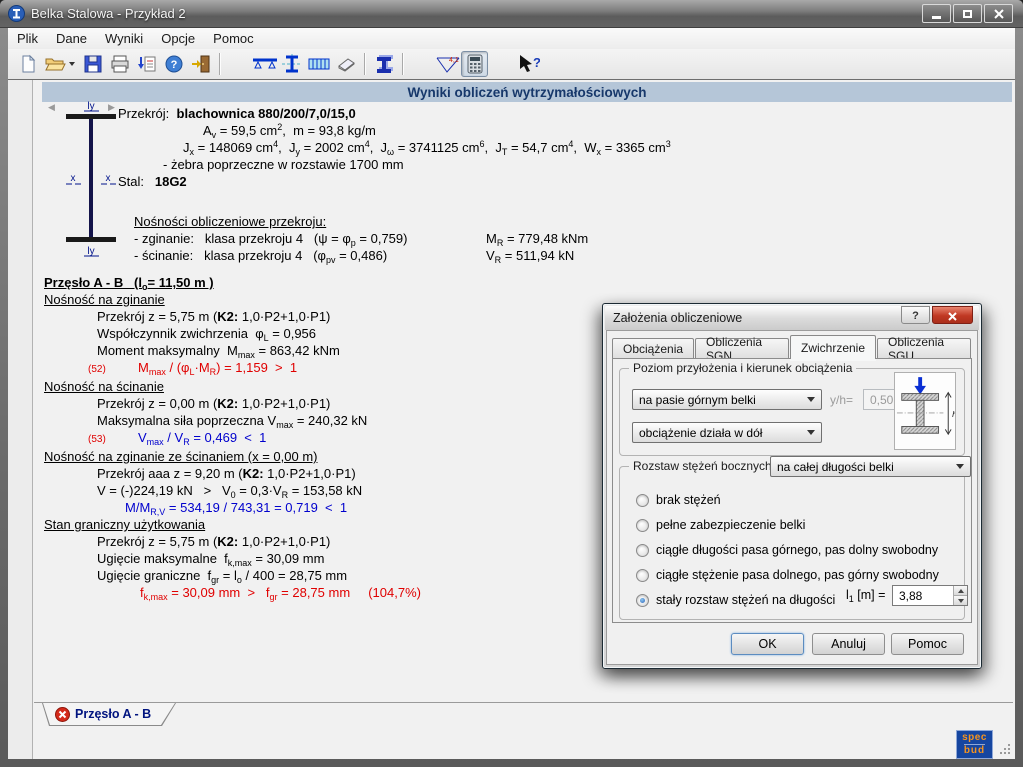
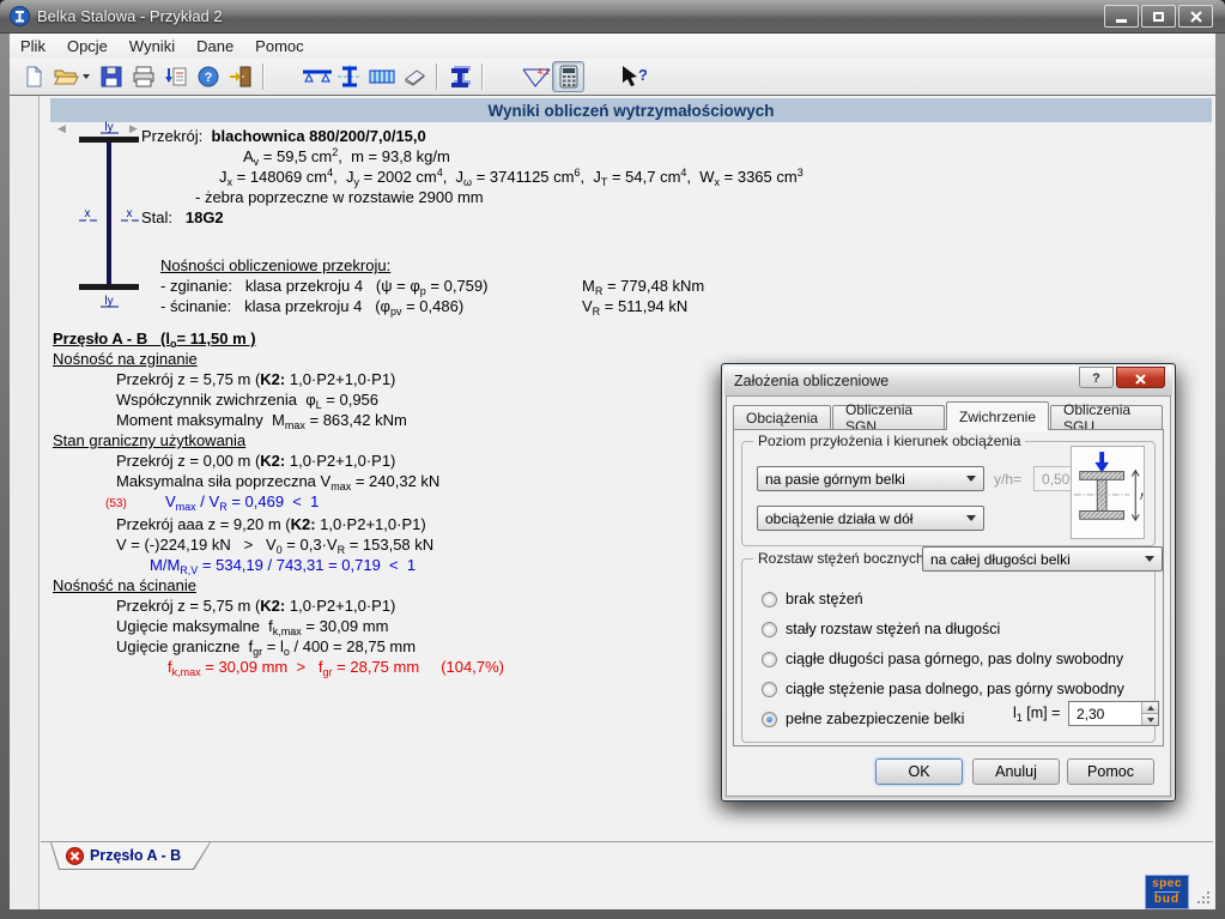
  Belka Stalowa - Przykład 2
  Plik
- Dane
+ Opcje
  Wyniki
- Opcje
+ Dane
  Pomoc
  ?
  ?
  Wyniki obliczeń wytrzymałościowych
  ◀
  ▶
  ly
  x
  x
  ly
  Przekrój: blachownica 880/200/7,0/15,0
  Av = 59,5 cm2, m = 93,8 kg/m
  Jx = 148069 cm4, Jy = 2002 cm4, Jω = 3741125 cm6, JT = 54,7 cm4, Wx = 3365 cm3
- - żebra poprzeczne w rozstawie 1700 mm
+ - żebra poprzeczne w rozstawie 2900 mm
  Stal: 18G2
  Nośności obliczeniowe przekroju:
  - zginanie: klasa przekroju 4 (ψ = φp = 0,759)
  MR = 779,48 kNm
  - ścinanie: klasa przekroju 4 (φpv = 0,486)
  VR = 511,94 kN
  Przęsło A - B (lo= 11,50 m )
  Nośność na zginanie
  Przekrój z = 5,75 m (K2: 1,0·P2+1,0·P1)
  Współczynnik zwichrzenia φL = 0,956
  Moment maksymalny Mmax = 863,42 kNm
- (52) Mmax / (φL·MR) = 1,159 > 1
- Nośność na ścinanie
+ Stan graniczny użytkowania
  Przekrój z = 0,00 m (K2: 1,0·P2+1,0·P1)
  Maksymalna siła poprzeczna Vmax = 240,32 kN
  (53) Vmax / VR = 0,469 < 1
- Nośność na zginanie ze ścinaniem (x = 0,00 m)
  Przekrój aaa z = 9,20 m (K2: 1,0·P2+1,0·P1)
  V = (-)224,19 kN > V0 = 0,3·VR = 153,58 kN
  M/MR,V = 534,19 / 743,31 = 0,719 < 1
- Stan graniczny użytkowania
+ Nośność na ścinanie
  Przekrój z = 5,75 m (K2: 1,0·P2+1,0·P1)
  Ugięcie maksymalne fk,max = 30,09 mm
  Ugięcie graniczne fgr = lo / 400 = 28,75 mm
  fk,max = 30,09 mm > fgr = 28,75 mm (104,7%)
  Przęsło A - B
  spec
  bud
  Założenia obliczeniowe
  ?
  Obciążenia
  Obliczenia SGN
  Zwichrzenie
  Obliczenia SGU
  Poziom przyłożenia i kierunek obciążenia
  na pasie górnym belki
  y/h=
  0,50
  h
  obciążenie działa w dół
  Rozstaw stężeń bocznych
  na całej długości belki
  brak stężeń
- pełne zabezpieczenie belki
+ stały rozstaw stężeń na długości
  ciągłe długości pasa górnego, pas dolny swobodny
  ciągłe stężenie pasa dolnego, pas górny swobodny
- stały rozstaw stężeń na długości
+ pełne zabezpieczenie belki
  l1 [m] =
- 3,88
+ 2,30
  OK
  Anuluj
  Pomoc
